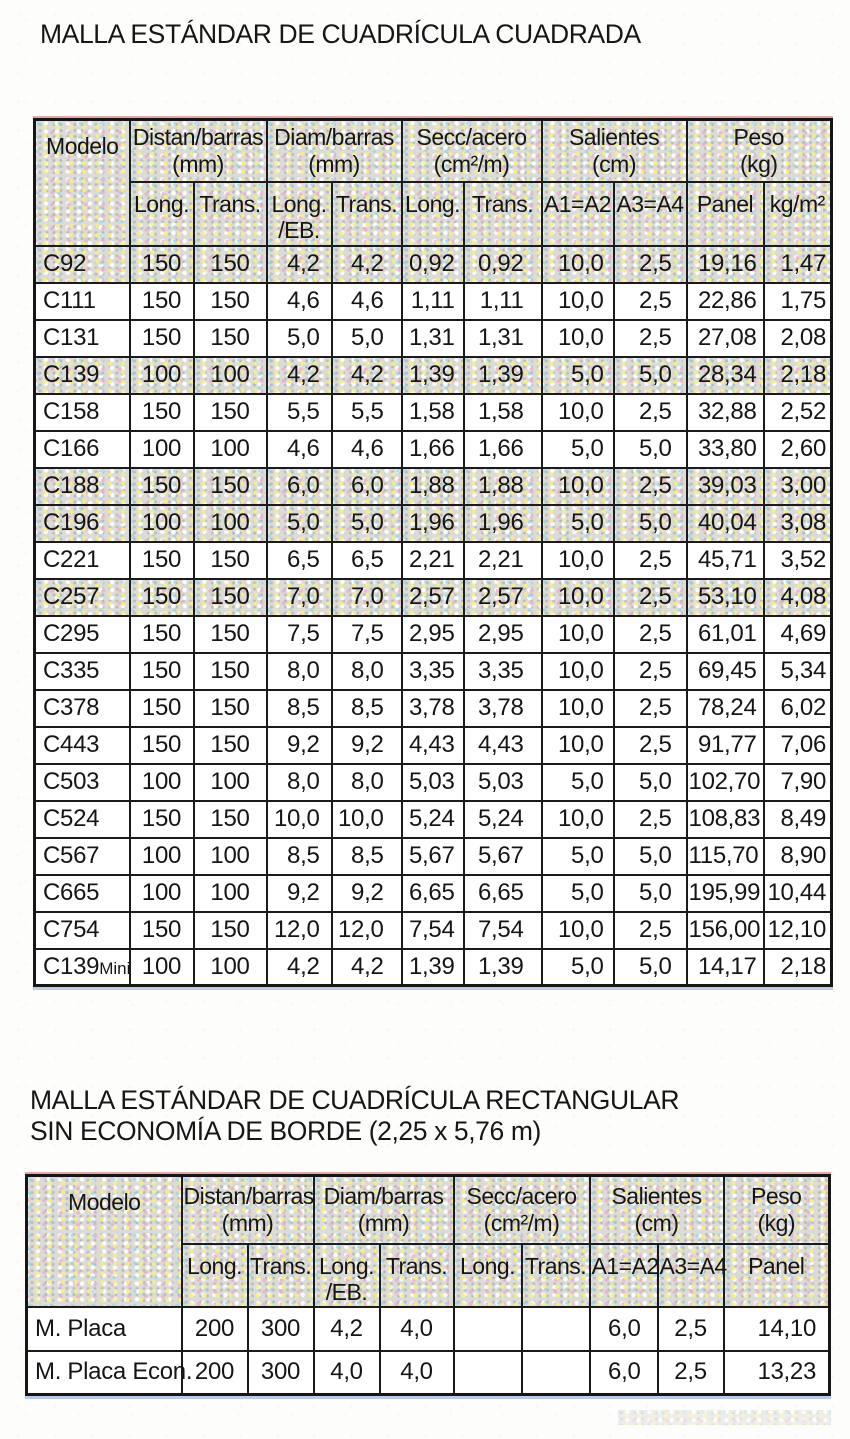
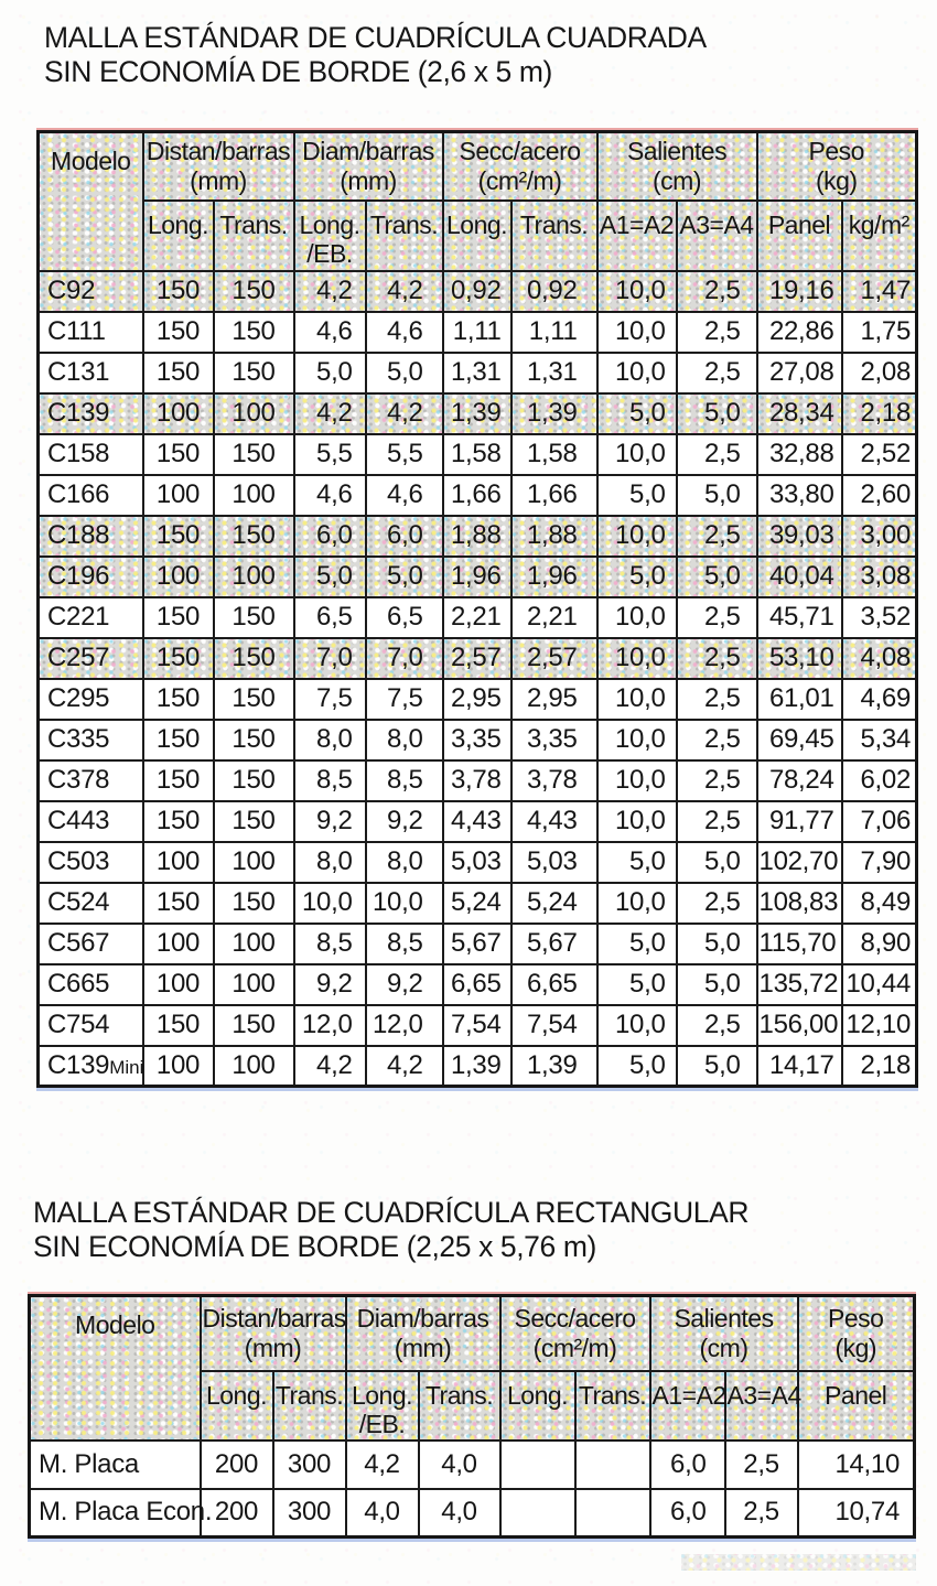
  MALLA ESTÁNDAR DE CUADRÍCULA CUADRADA
+ SIN ECONOMÍA DE BORDE (2,6 x 5 m)
  Modelo	Distan/barras(mm)	Diam/barras(mm)	Secc/acero(cm²/m)	Salientes(cm)	Peso(kg)
  Long.	Trans.	Long. /EB.	Trans.	Long.	Trans.	A1=A2	A3=A4	Panel	kg/m²
  C92	150	150	4,2	4,2	0,92	0,92	10,0	2,5	19,16	1,47
  C111	150	150	4,6	4,6	1,11	1,11	10,0	2,5	22,86	1,75
  C131	150	150	5,0	5,0	1,31	1,31	10,0	2,5	27,08	2,08
  C139	100	100	4,2	4,2	1,39	1,39	5,0	5,0	28,34	2,18
  C158	150	150	5,5	5,5	1,58	1,58	10,0	2,5	32,88	2,52
  C166	100	100	4,6	4,6	1,66	1,66	5,0	5,0	33,80	2,60
  C188	150	150	6,0	6,0	1,88	1,88	10,0	2,5	39,03	3,00
  C196	100	100	5,0	5,0	1,96	1,96	5,0	5,0	40,04	3,08
  C221	150	150	6,5	6,5	2,21	2,21	10,0	2,5	45,71	3,52
  C257	150	150	7,0	7,0	2,57	2,57	10,0	2,5	53,10	4,08
  C295	150	150	7,5	7,5	2,95	2,95	10,0	2,5	61,01	4,69
  C335	150	150	8,0	8,0	3,35	3,35	10,0	2,5	69,45	5,34
  C378	150	150	8,5	8,5	3,78	3,78	10,0	2,5	78,24	6,02
  C443	150	150	9,2	9,2	4,43	4,43	10,0	2,5	91,77	7,06
  C503	100	100	8,0	8,0	5,03	5,03	5,0	5,0	102,70	7,90
  C524	150	150	10,0	10,0	5,24	5,24	10,0	2,5	108,83	8,49
  C567	100	100	8,5	8,5	5,67	5,67	5,0	5,0	115,70	8,90
- C665	100	100	9,2	9,2	6,65	6,65	5,0	5,0	195,99	10,44
+ C665	100	100	9,2	9,2	6,65	6,65	5,0	5,0	135,72	10,44
  C754	150	150	12,0	12,0	7,54	7,54	10,0	2,5	156,00	12,10
  C139Mini	100	100	4,2	4,2	1,39	1,39	5,0	5,0	14,17	2,18
  MALLA ESTÁNDAR DE CUADRÍCULA RECTANGULAR
  SIN ECONOMÍA DE BORDE (2,25 x 5,76 m)
  Modelo	Distan/barras(mm)	Diam/barras(mm)	Secc/acero(cm²/m)	Salientes(cm)	Peso(kg)
  Long.	Trans.	Long. /EB.	Trans.	Long.	Trans.	A1=A2	A3=A4	Panel
  M. Placa	200	300	4,2	4,0			6,0	2,5	14,10
- M. Placa Econ.	200	300	4,0	4,0			6,0	2,5	13,23
+ M. Placa Econ.	200	300	4,0	4,0			6,0	2,5	10,74
